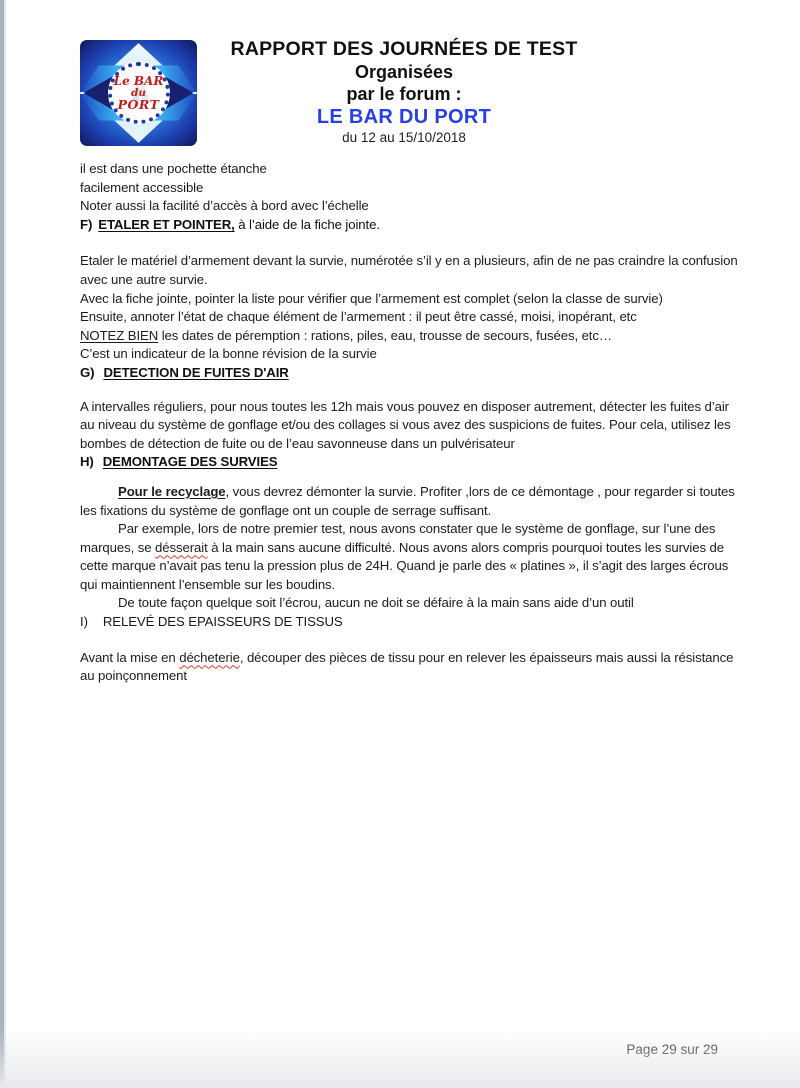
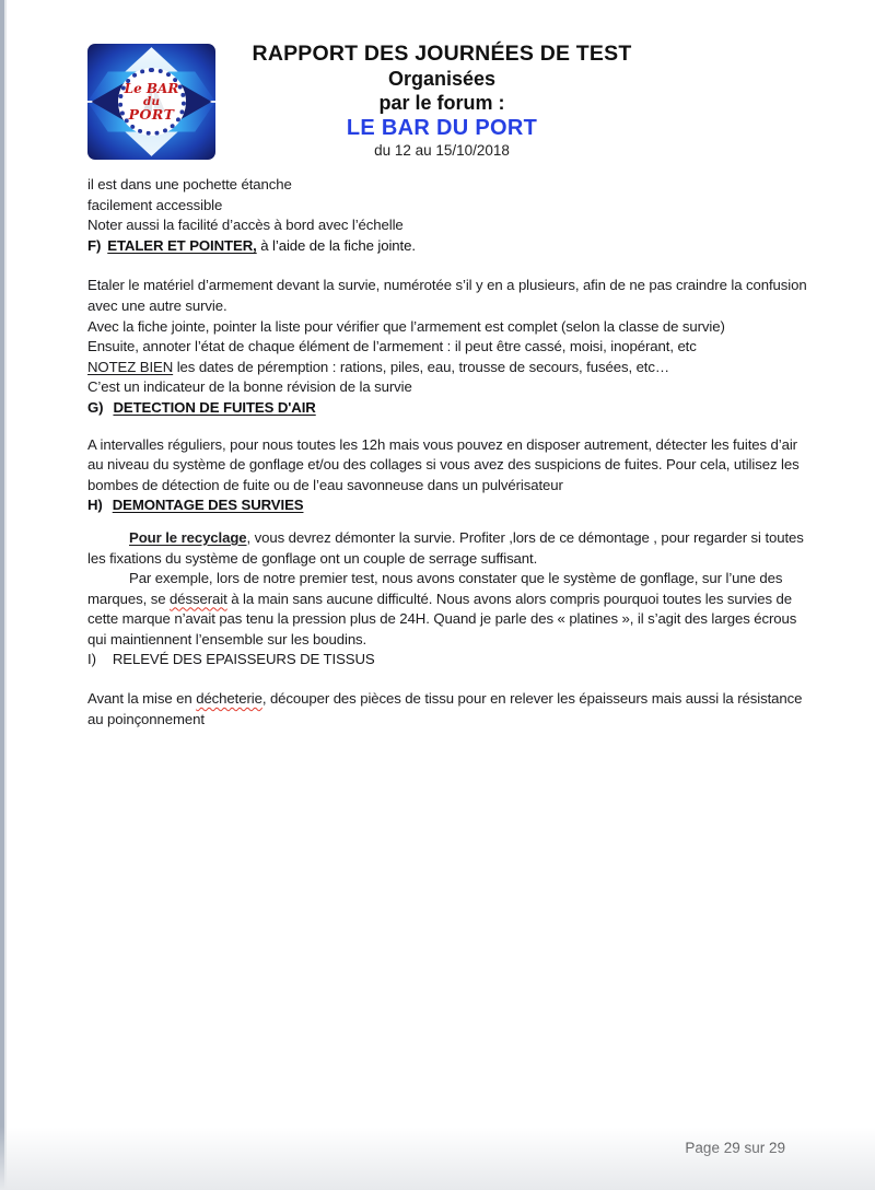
  Le BAR
  du
  PORT
  RAPPORT DES JOURNÉES DE TEST
  Organisées
  par le forum :
  LE BAR DU PORT
  du 12 au 15/10/2018
  il est dans une pochette étanche
  facilement accessible
  Noter aussi la facilité d’accès à bord avec l’échelle
  F) ETALER ET POINTER, à l’aide de la fiche jointe.
  Etaler le matériel d’armement devant la survie, numérotée s’il y en a plusieurs, afin de ne pas craindre la confusion avec une autre survie.
  Avec la fiche jointe, pointer la liste pour vérifier que l’armement est complet (selon la classe de survie)
  Ensuite, annoter l’état de chaque élément de l’armement : il peut être cassé, moisi, inopérant, etc
  NOTEZ BIEN les dates de péremption : rations, piles, eau, trousse de secours, fusées, etc…
  C’est un indicateur de la bonne révision de la survie
  G) DETECTION DE FUITES D'AIR
  A intervalles réguliers, pour nous toutes les 12h mais vous pouvez en disposer autrement, détecter les fuites d’air au niveau du système de gonflage et/ou des collages si vous avez des suspicions de fuites. Pour cela, utilisez les bombes de détection de fuite ou de l’eau savonneuse dans un pulvérisateur
  H) DEMONTAGE DES SURVIES
  Pour le recyclage, vous devrez démonter la survie. Profiter ,lors de ce démontage , pour regarder si toutes les fixations du système de gonflage ont un couple de serrage suffisant.
  Par exemple, lors de notre premier test, nous avons constater que le système de gonflage, sur l’une des marques, se désserait à la main sans aucune difficulté. Nous avons alors compris pourquoi toutes les survies de cette marque n’avait pas tenu la pression plus de 24H. Quand je parle des « platines », il s’agit des larges écrous qui maintiennent l’ensemble sur les boudins.
- De toute façon quelque soit l’écrou, aucun ne doit se défaire à la main sans aide d’un outil
  I) RELEVÉ DES EPAISSEURS DE TISSUS
  Avant la mise en décheterie, découper des pièces de tissu pour en relever les épaisseurs mais aussi la résistance au poinçonnement
